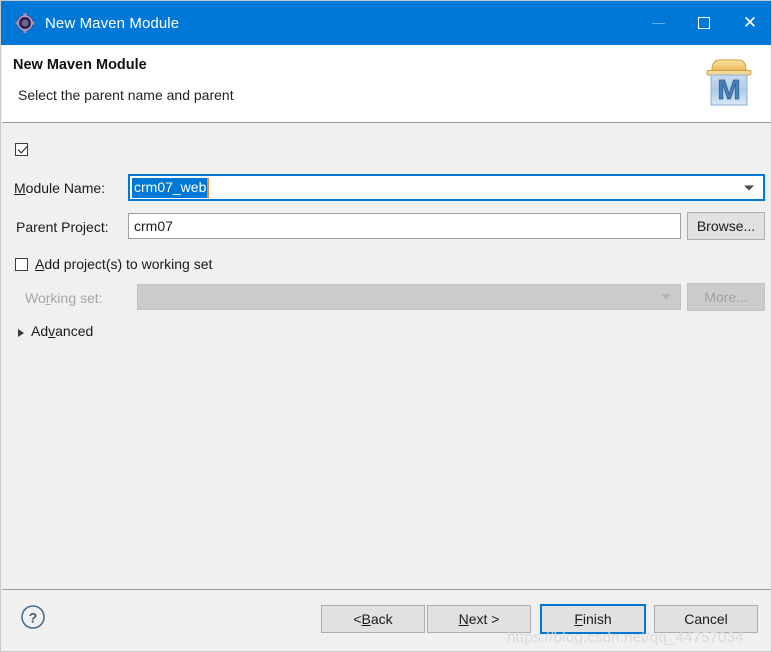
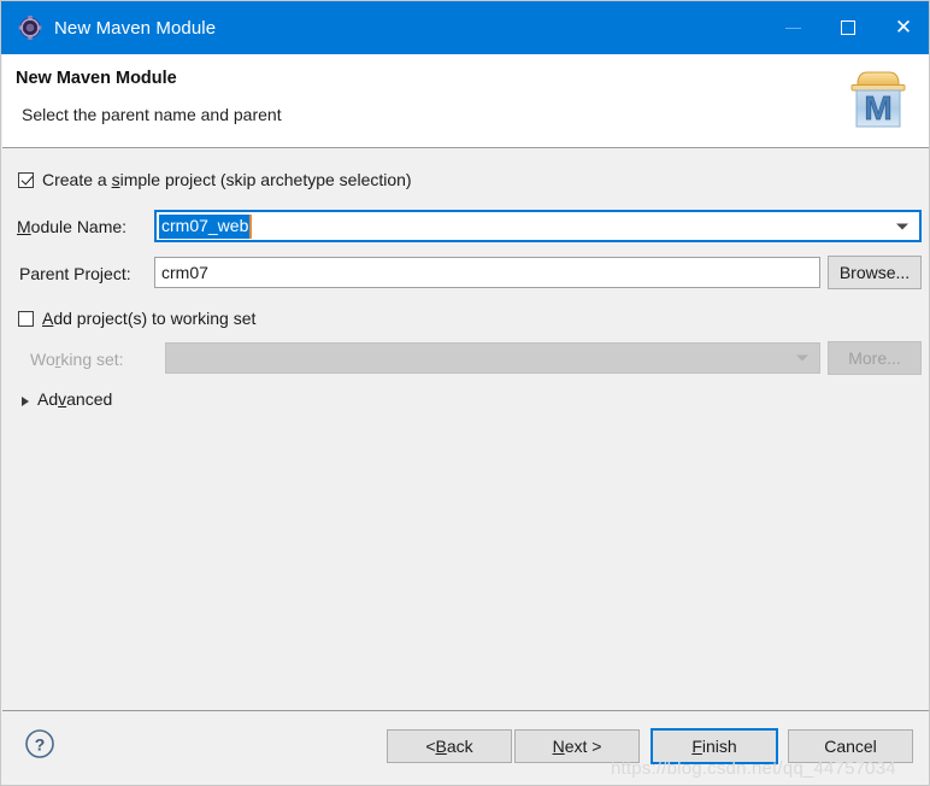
  New Maven Module
  ✕
  New Maven Module
  Select the parent name and parent
  M
+ Create a simple project (skip archetype selection)
  Module Name:
  crm07_web
  Parent Project:
  crm07
  Browse...
  Add project(s) to working set
  Working set:
  More...
  Advanced
  ?
  <
  B
  ack
  N
  ext >
  F
  inish
  Cancel
  https://blog.csdn.net/qq_44757034
